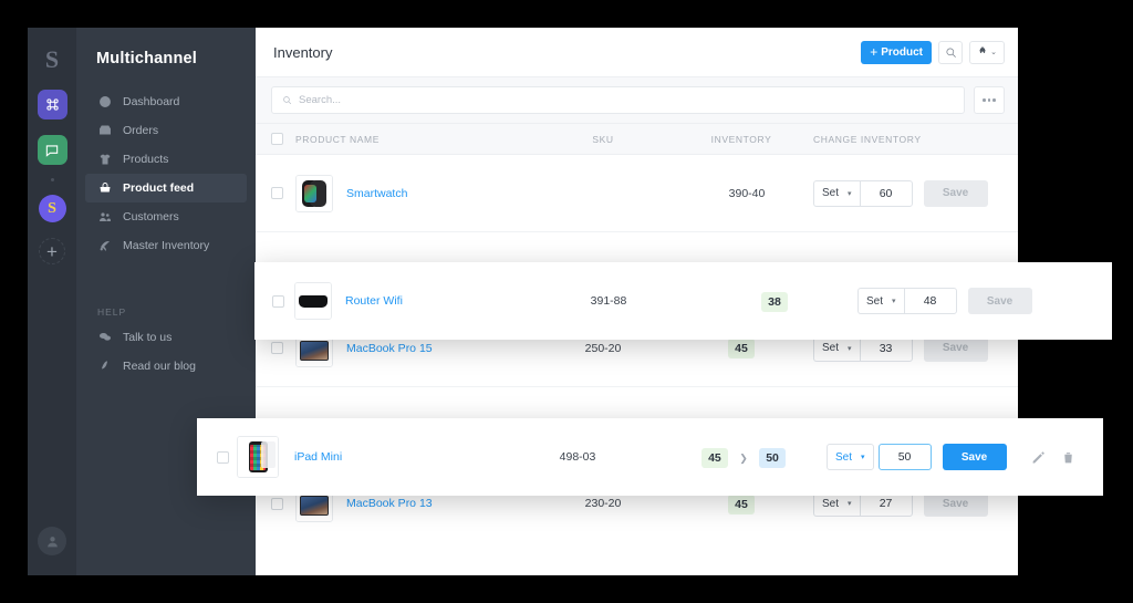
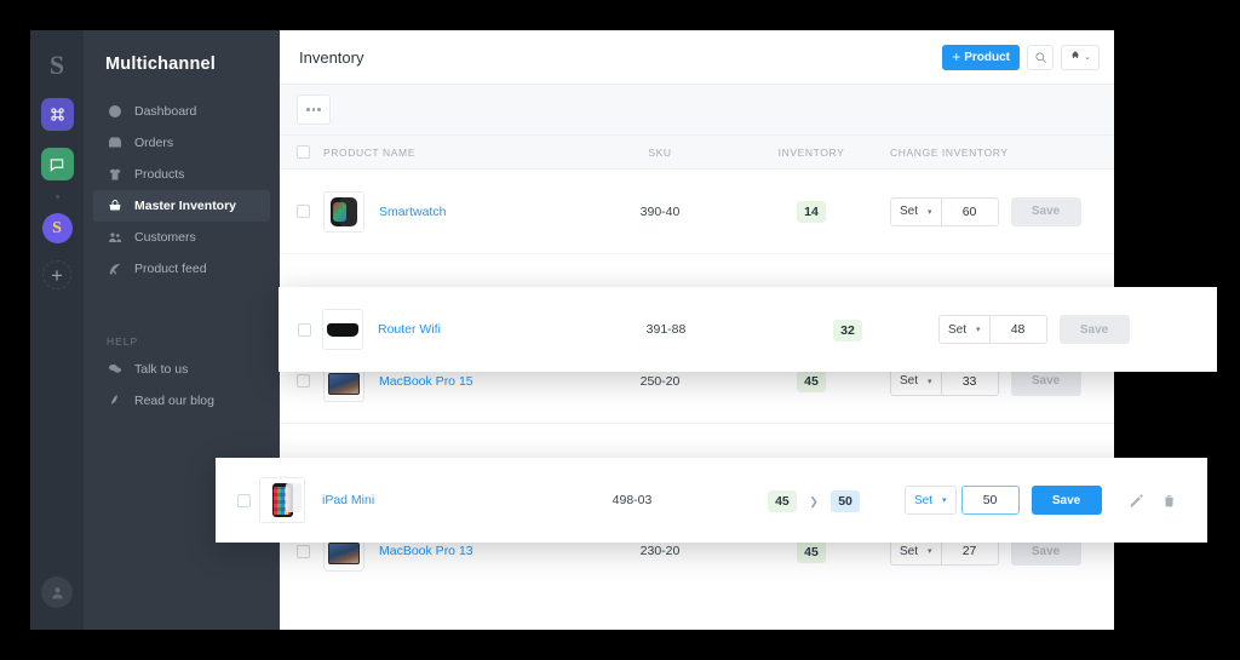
  S
  S
  +
  Multichannel
  Dashboard
  Orders
  Products
- Product feed
+ Master Inventory
  Customers
- Master Inventory
+ Product feed
  HELP
  Talk to us
  Read our blog
  Inventory
  +
  Product
- Search...
  PRODUCT NAME
  SKU
  INVENTORY
  CHANGE INVENTORY
  Smartwatch
  390-40
+ 14
  Set
  60
  Save
  MacBook Pro 15
  250-20
  45
  Set
  33
  Save
  MacBook Pro 13
  230-20
  45
  Set
  27
  Save
  Router Wifi
  391-88
- 38
+ 32
  Set
  48
  Save
  iPad Mini
  498-03
  45 ❯ 50
  Set
  50
  Save
